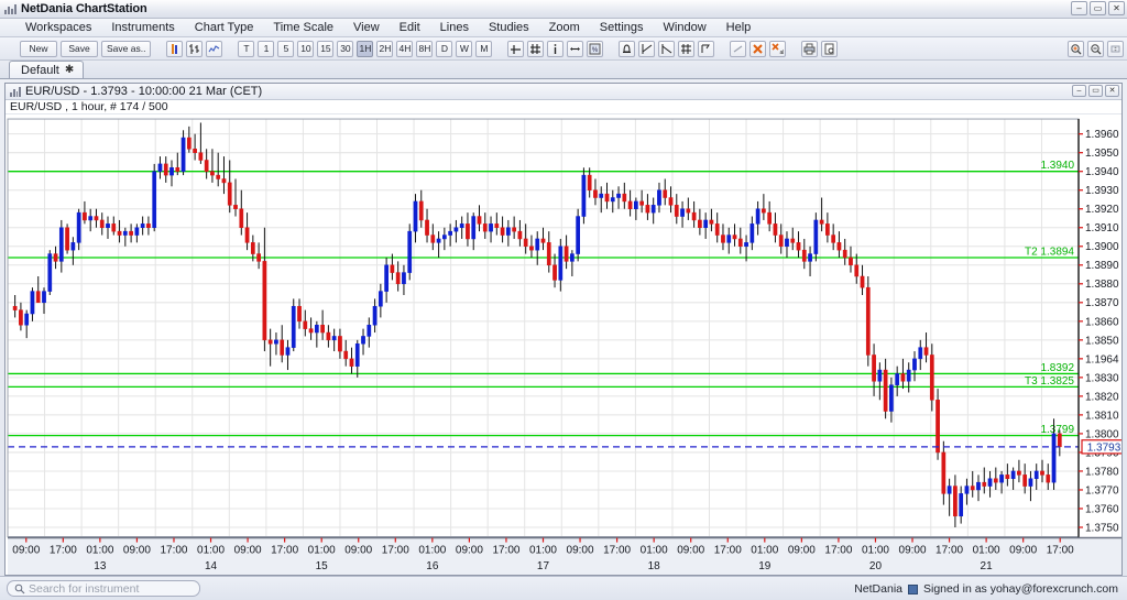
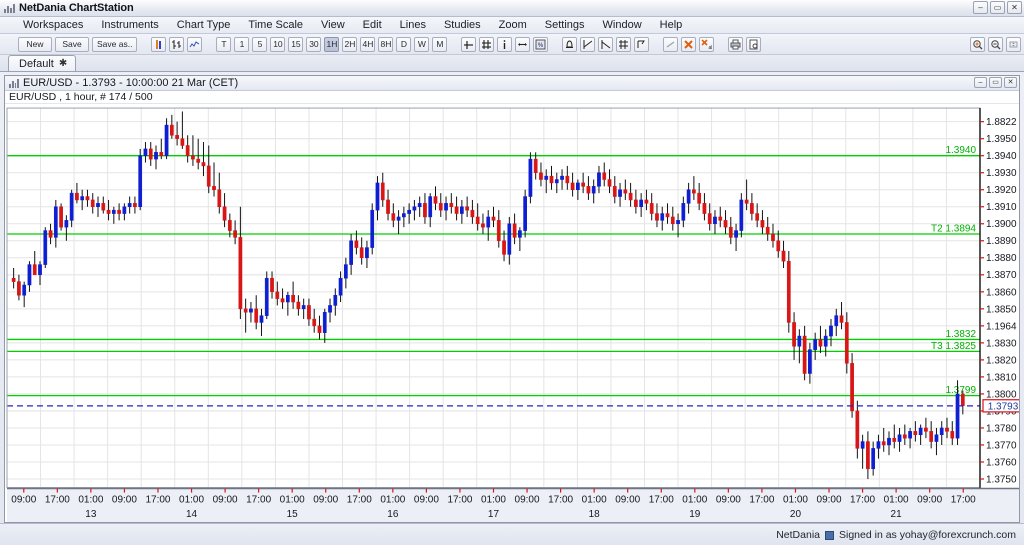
  NetDania ChartStation
  –
  ▭
  ✕
  Workspaces
  Instruments
  Chart Type
  Time Scale
  View
  Edit
  Lines
  Studies
  Zoom
  Settings
  Window
  Help
  New
  Save
  Save as..
  T
  1
  5
  10
  15
  30
  1H
  2H
  4H
  8H
  D
  W
  M
  Default
  ✱
  EUR/USD - 1.3793 - 10:00:00 21 Mar (CET)
  EUR/USD , 1 hour, # 174 / 500
  1.3940
  T2 1.3894
- 1.8392
+ 1.3832
  T3 1.3825
  1.3799
- 1.3960
+ 1.8822
  1.3950
  1.3940
  1.3930
  1.3920
  1.3910
  1.3900
  1.3890
  1.3880
  1.3870
  1.3860
  1.3850
  1.1964
  1.3830
  1.3820
  1.3810
  1.3800
  1.3780
  1.3770
  1.3760
  1.3750
  1.3793
  09:00
  17:00
  01:00
  13
  09:00
  17:00
  01:00
  14
  09:00
  17:00
  01:00
  15
  09:00
  17:00
  01:00
  16
  09:00
  17:00
  01:00
  17
  09:00
  17:00
  01:00
  18
  09:00
  17:00
  01:00
  19
  09:00
  17:00
  01:00
  20
  09:00
  17:00
  01:00
  21
  09:00
  17:00
- Search for instrument
  NetDania
  Signed in as yohay@forexcrunch.com
